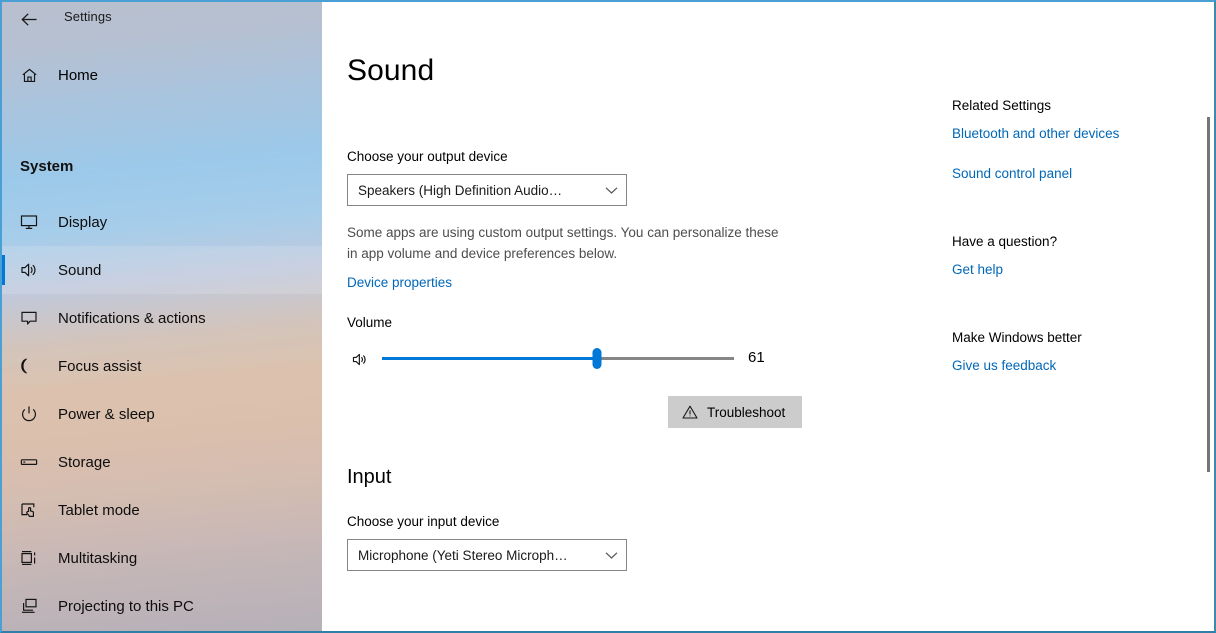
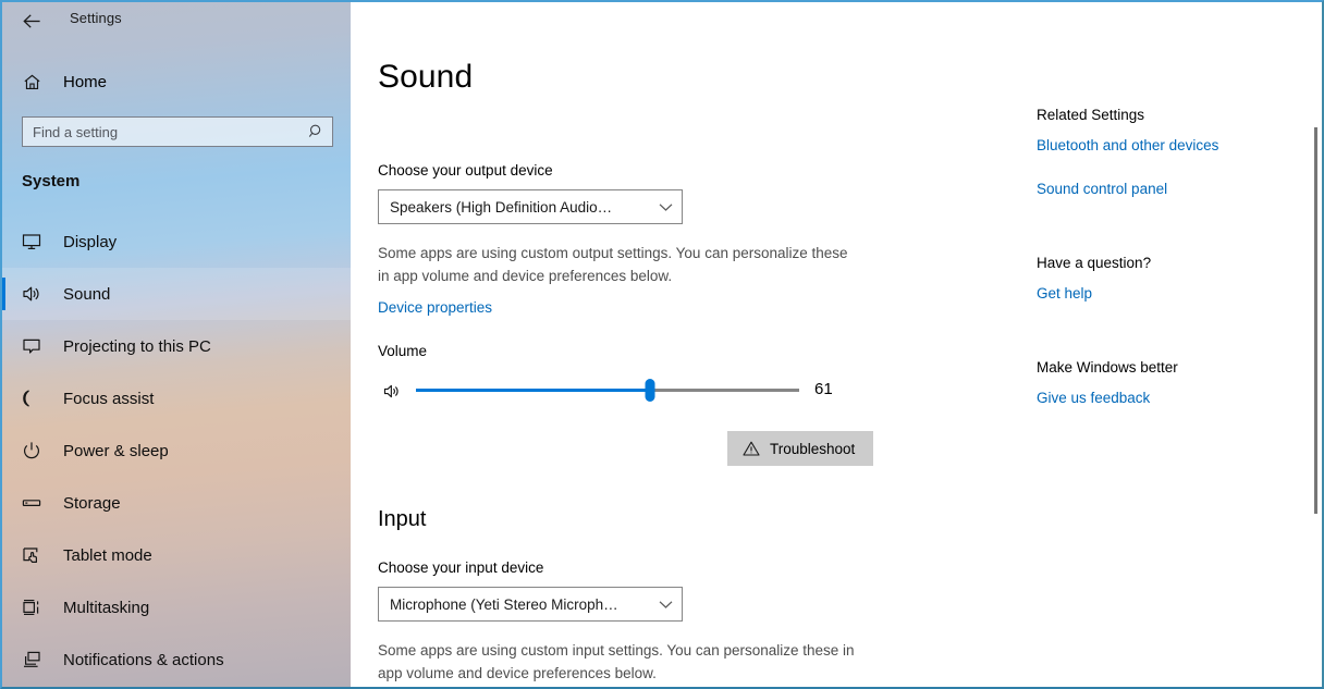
  Settings
  Home
+ Find a setting
  System
  Display
  Sound
- Notifications & actions
+ Projecting to this PC
  Focus assist
  Power & sleep
  Storage
  Tablet mode
  Multitasking
- Projecting to this PC
+ Notifications & actions
  Sound
  Choose your output device
  Speakers (High Definition Audio…
  Some apps are using custom output settings. You can personalize these in app volume and device preferences below.
  Device properties
  Volume
  61
  Troubleshoot
  Input
  Choose your input device
  Microphone (Yeti Stereo Microph…
+ Some apps are using custom input settings. You can personalize these in app volume and device preferences below.
  Related Settings
  Bluetooth and other devices
  Sound control panel
  Have a question?
  Get help
  Make Windows better
  Give us feedback
